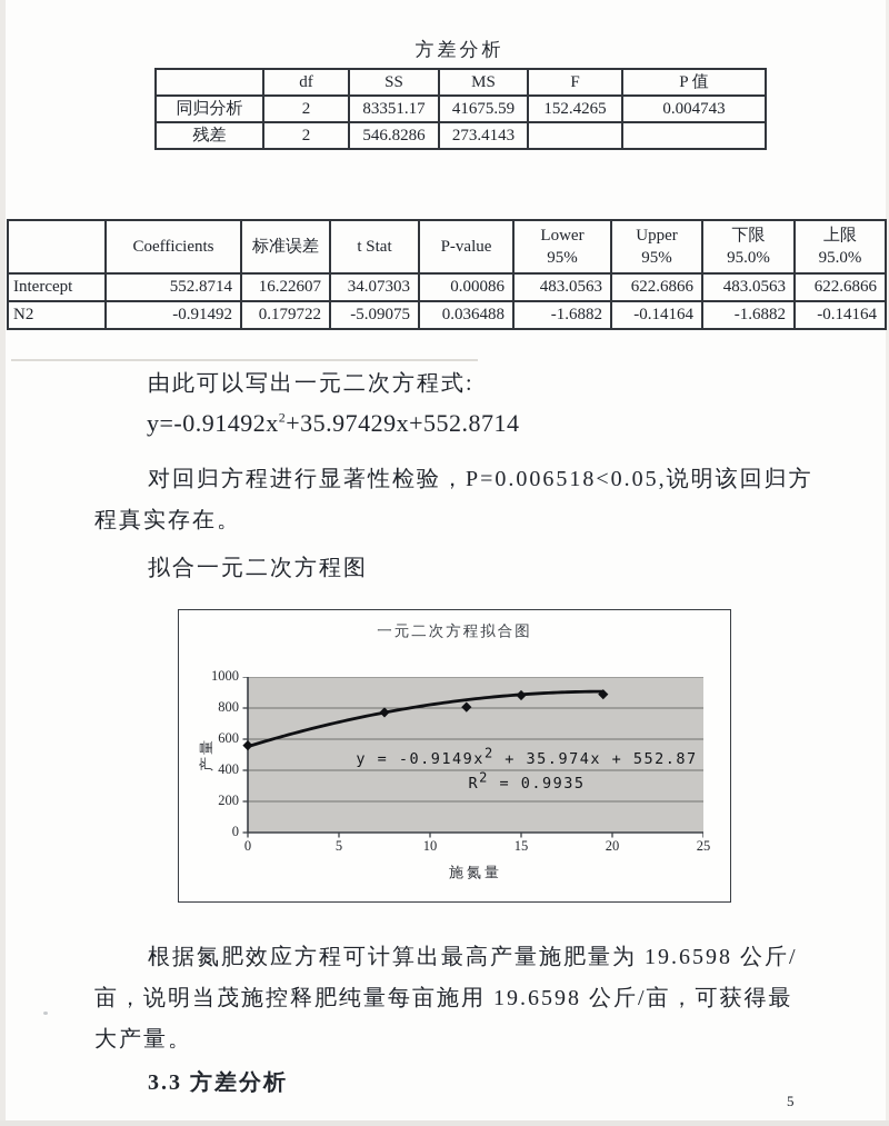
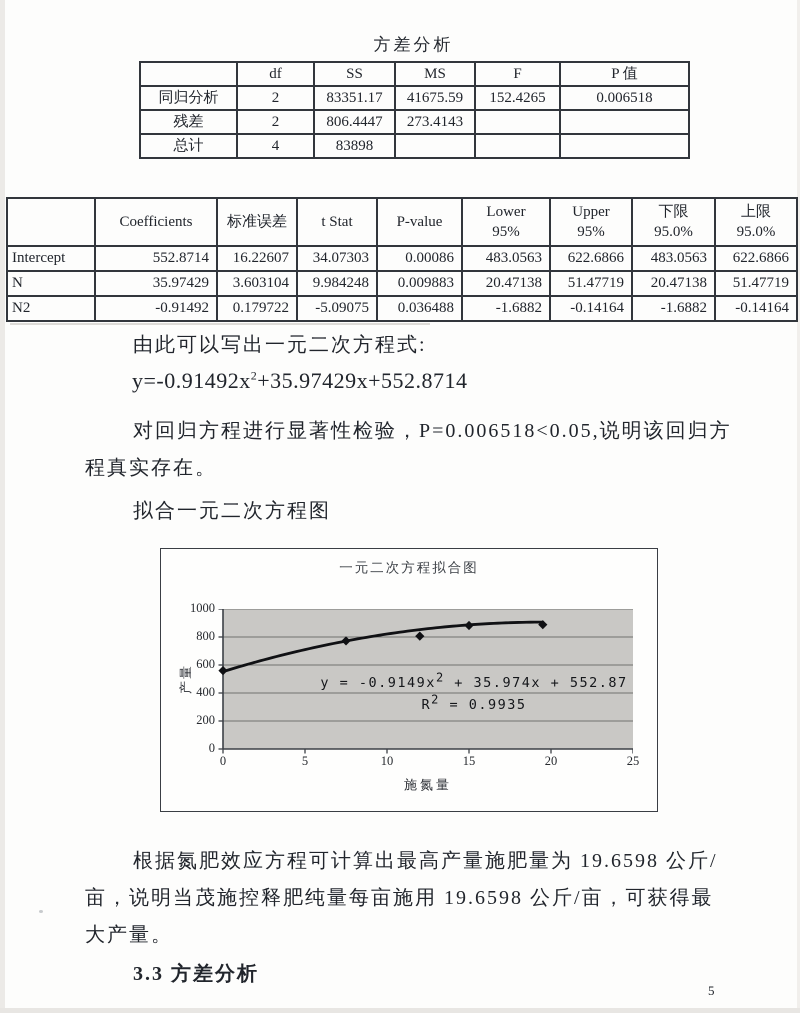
  方差分析
  	df	SS	MS	F	P 值
- 同归分析	2	83351.17	41675.59	152.4265	0.004743
+ 同归分析	2	83351.17	41675.59	152.4265	0.006518
- 残差	2	546.8286	273.4143
+ 残差	2	806.4447	273.4143
+ 总计	4	83898
  	Coefficients	标准误差	t Stat	P-value	Lower 95%	Upper 95%	下限 95.0%	上限 95.0%
  Intercept	552.8714	16.22607	34.07303	0.00086	483.0563	622.6866	483.0563	622.6866
+ N	35.97429	3.603104	9.984248	0.009883	20.47138	51.47719	20.47138	51.47719
  N2	-0.91492	0.179722	-5.09075	0.036488	-1.6882	-0.14164	-1.6882	-0.14164
  由此可以写出一元二次方程式:
  y=-0.91492x2+35.97429x+552.8714
  对回归方程进行显著性检验，P=0.006518<0.05,说明该回归方
  程真实存在。
  拟合一元二次方程图
  一元二次方程拟合图
  1000
  800
  600
  400
  200
  0
  0
  5
  10
  15
  20
  25
  施氮量
  y = -0.9149x2 + 35.974x + 552.87
  R2 = 0.9935
  根据氮肥效应方程可计算出最高产量施肥量为 19.6598 公斤/
  亩，说明当茂施控释肥纯量每亩施用 19.6598 公斤/亩，可获得最
  大产量。
  3.3 方差分析
  5
